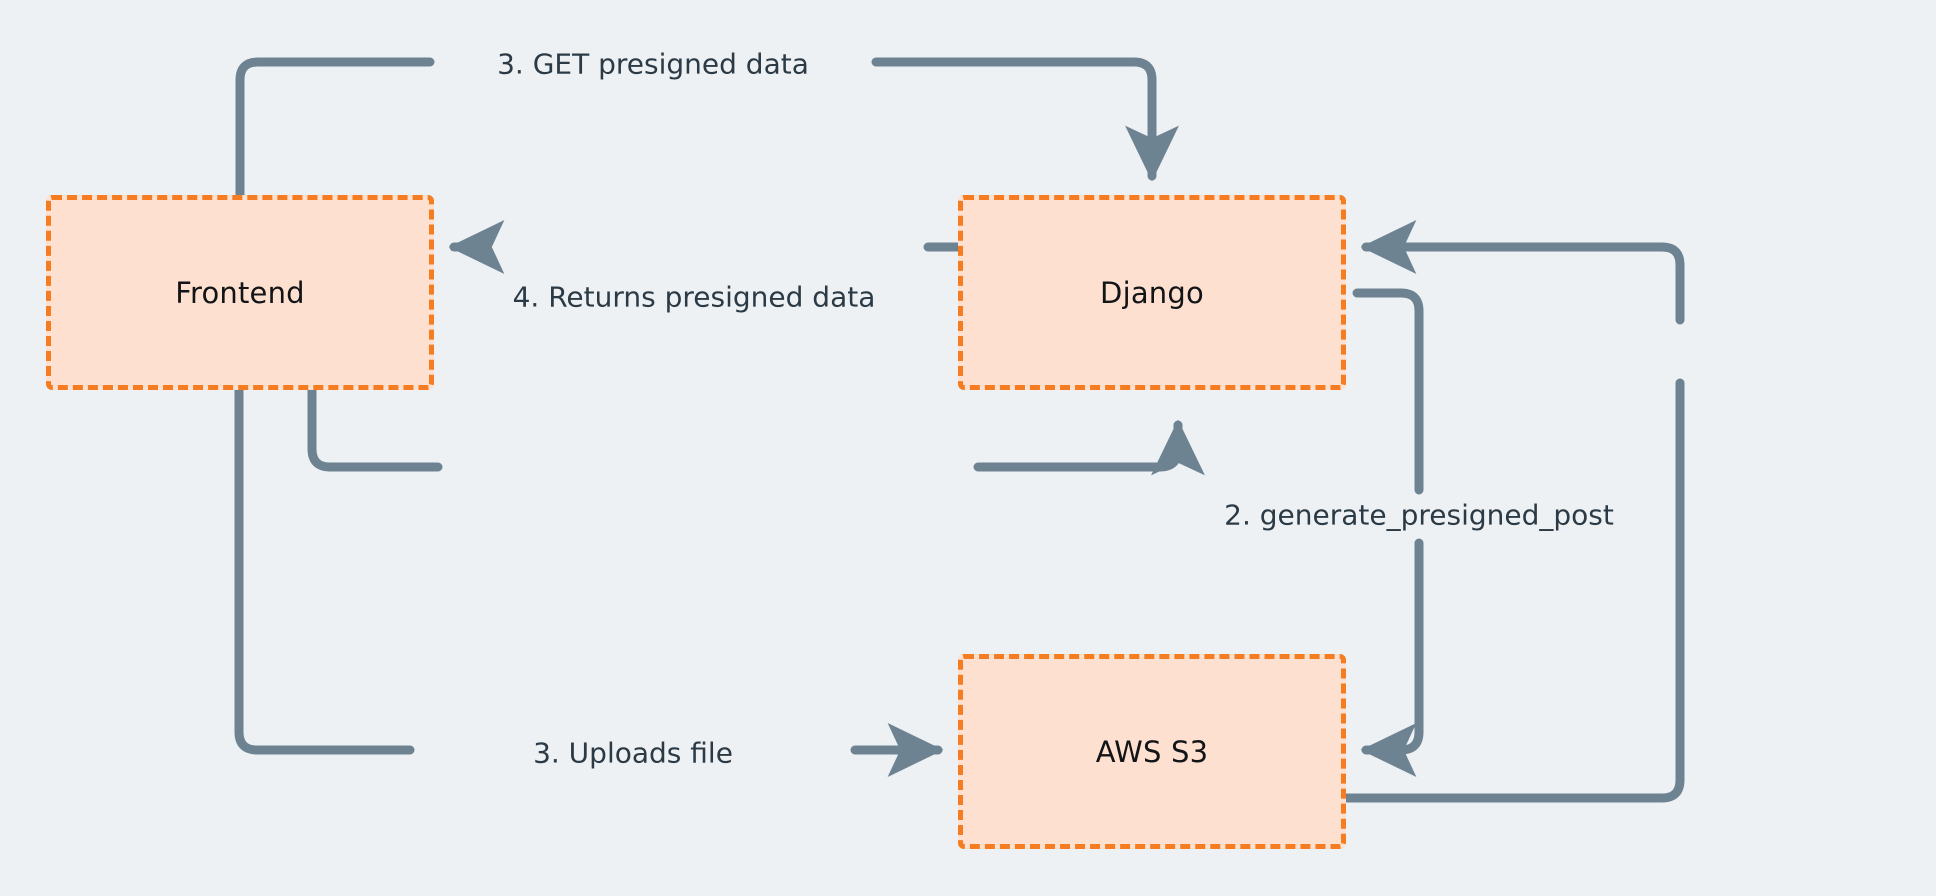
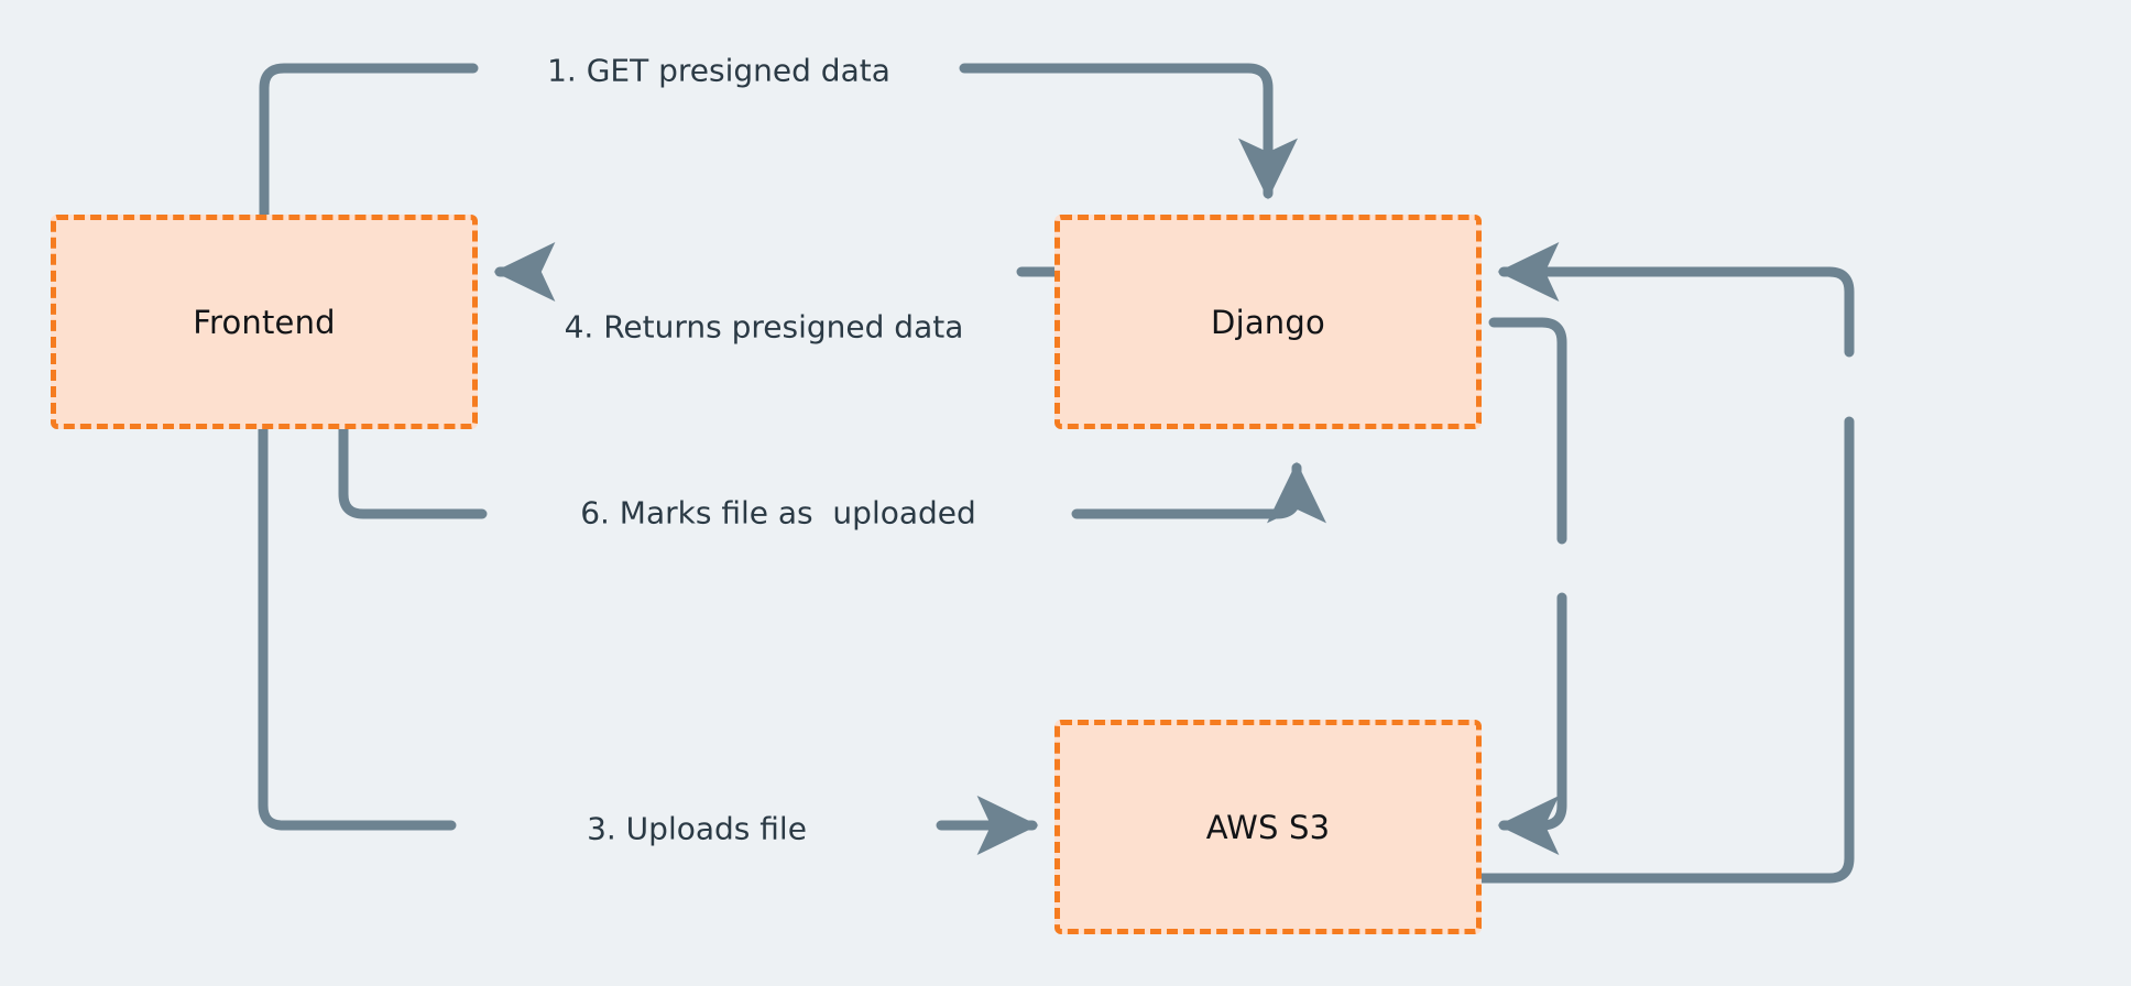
  Frontend
  Django
  AWS S3
- 3. GET presigned data
+ 1. GET presigned data
- 2. generate_presigned_post
  4. Returns presigned data
  3. Uploads file
+ 6. Marks file as uploaded
